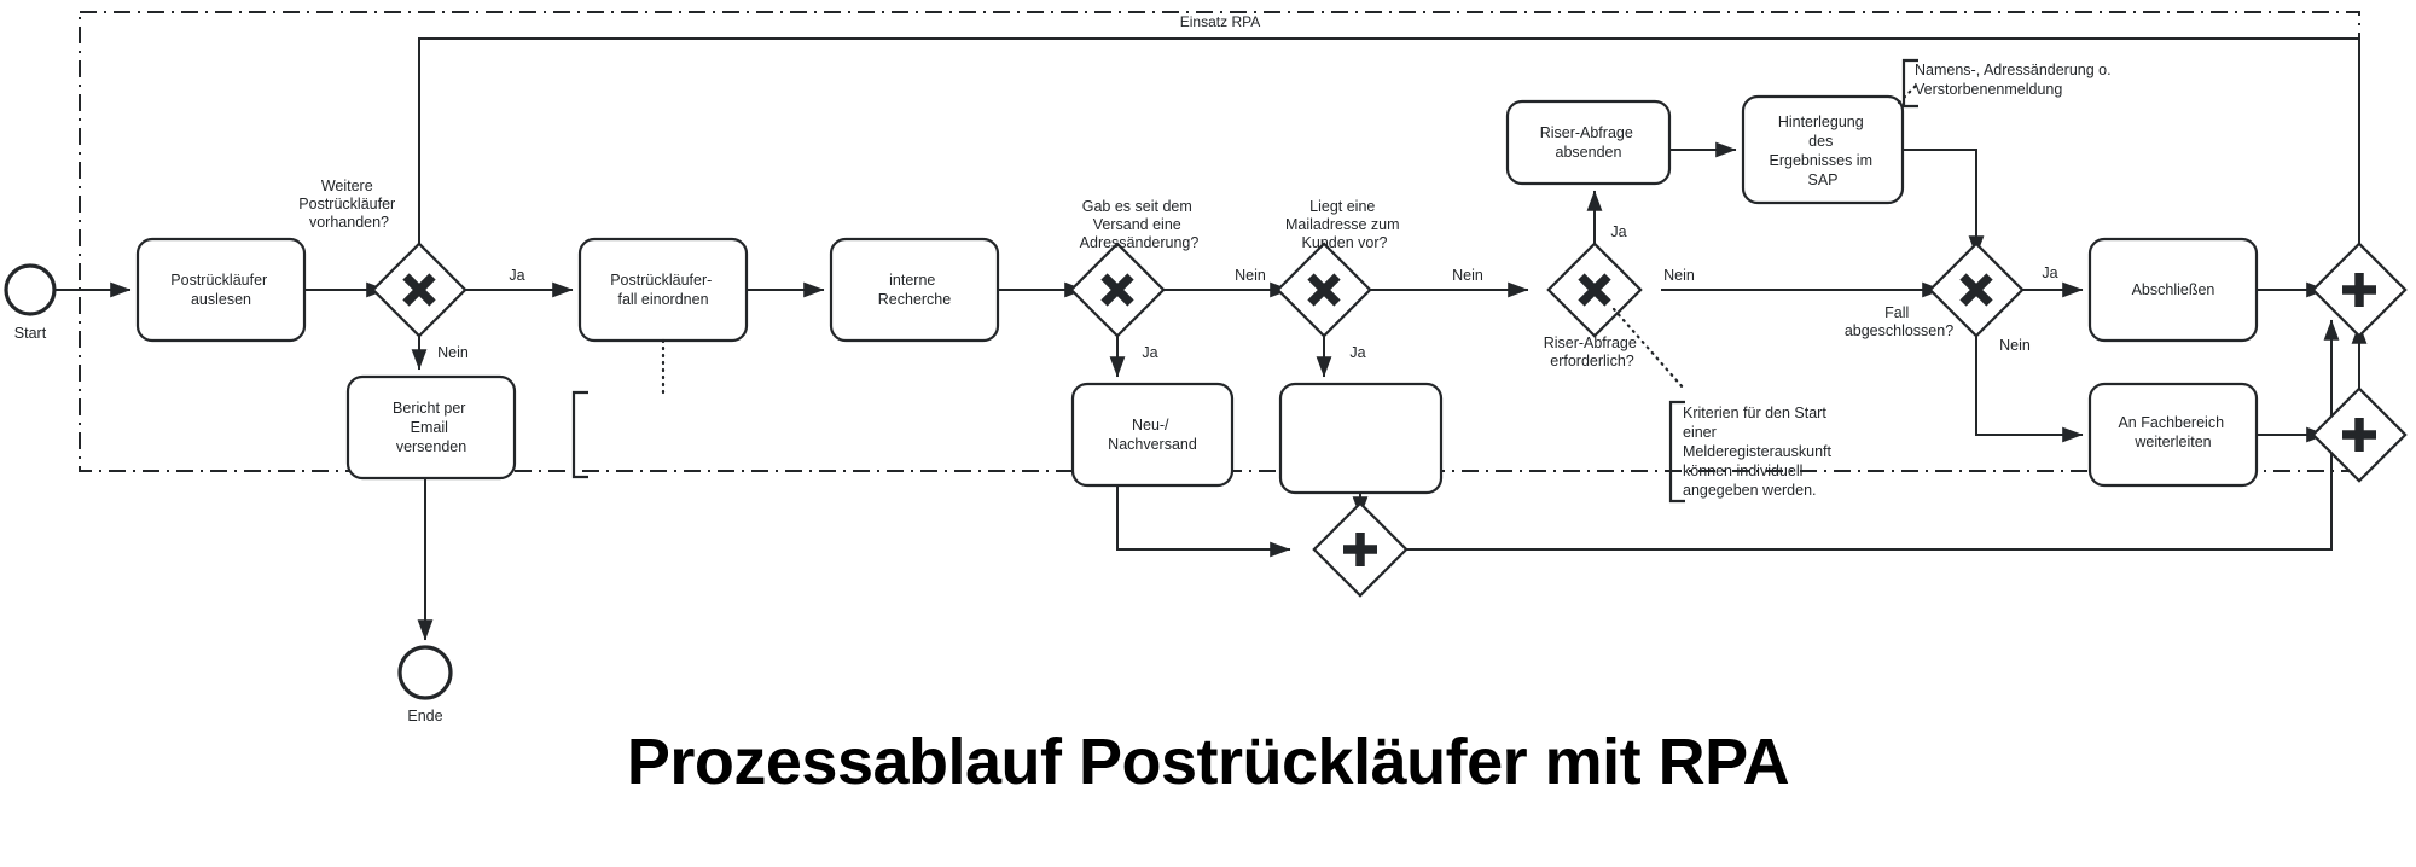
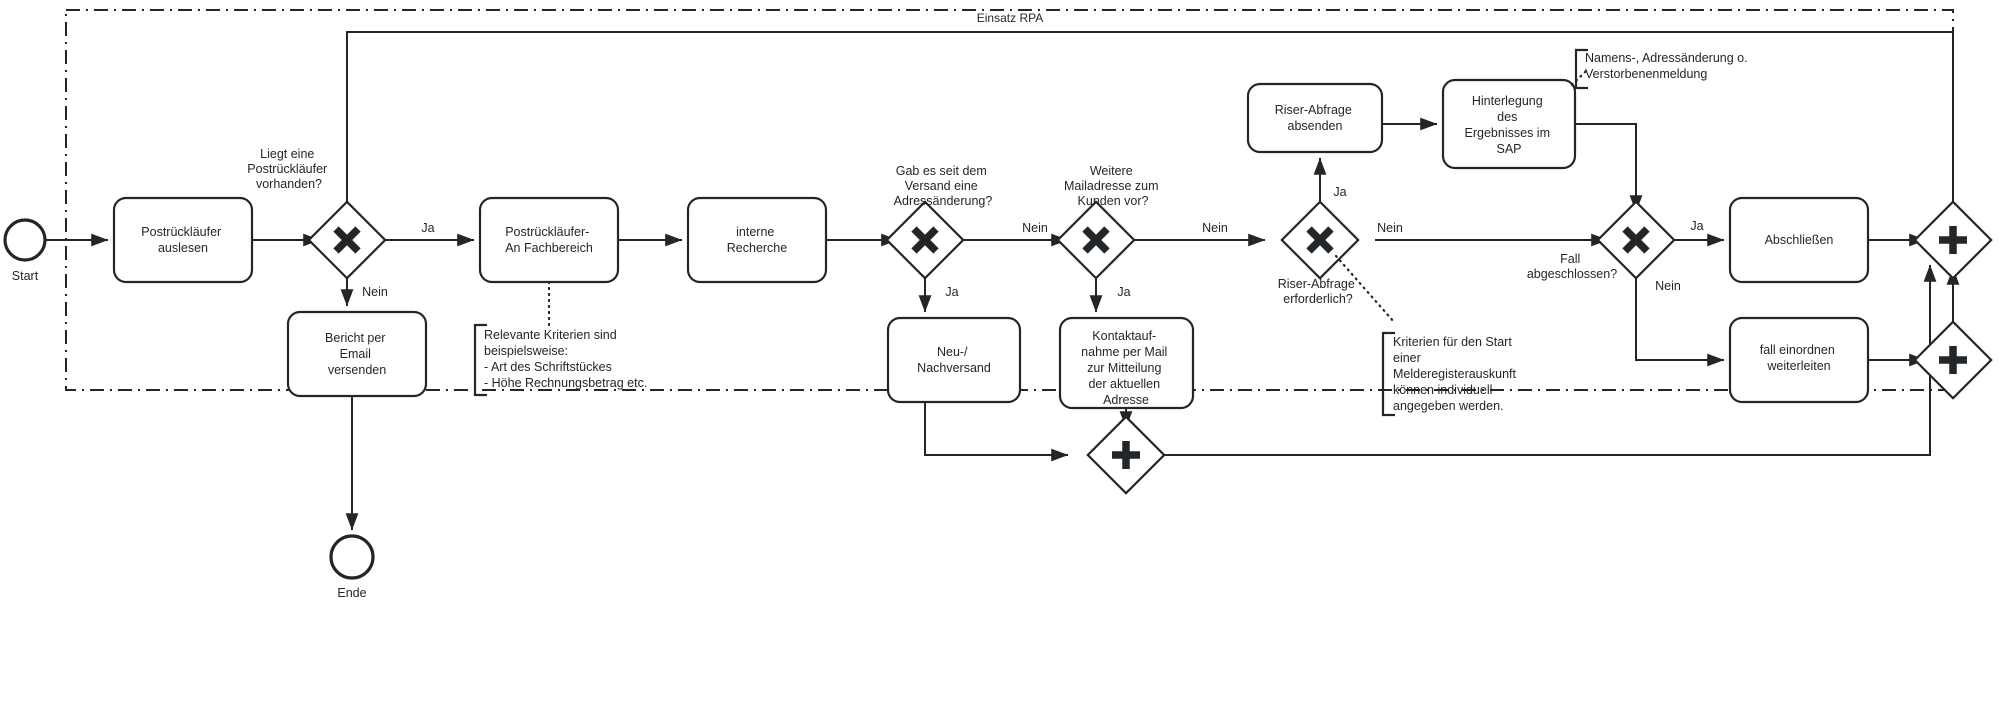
  Einsatz RPA
  Start
  Ende
  Postrückläufer auslesen
  Bericht per Email versenden
- Postrückläufer- fall einordnen
+ Postrückläufer- An Fachbereich
  interne Recherche
  Neu-/ Nachversand
+ Kontaktauf- nahme per Mail zur Mitteilung der aktuellen Adresse
  Riser-Abfrage absenden
  Hinterlegung des Ergebnisses im SAP
  Abschließen
- An Fachbereich weiterleiten
+ fall einordnen weiterleiten
- Weitere Postrückläufer vorhanden?
+ Liegt eine Postrückläufer vorhanden?
  Gab es seit dem Versand eine Adressänderung?
- Liegt eine Mailadresse zum Kunden vor?
+ Weitere Mailadresse zum Kunden vor?
  Riser-Abfrage erforderlich?
  Fall abgeschlossen?
  Ja
  Nein
  Nein
  Ja
  Nein
  Ja
  Ja
  Nein
  Ja
  Nein
+ Relevante Kriterien sind beispielsweise: - Art des Schriftstückes - Höhe Rechnungsbetrag etc.
  Namens-, Adressänderung o. Verstorbenenmeldung
  Kriterien für den Start einer Melderegisterauskunft können individuell angegeben werden.
- Prozessablauf Postrückläufer mit RPA
